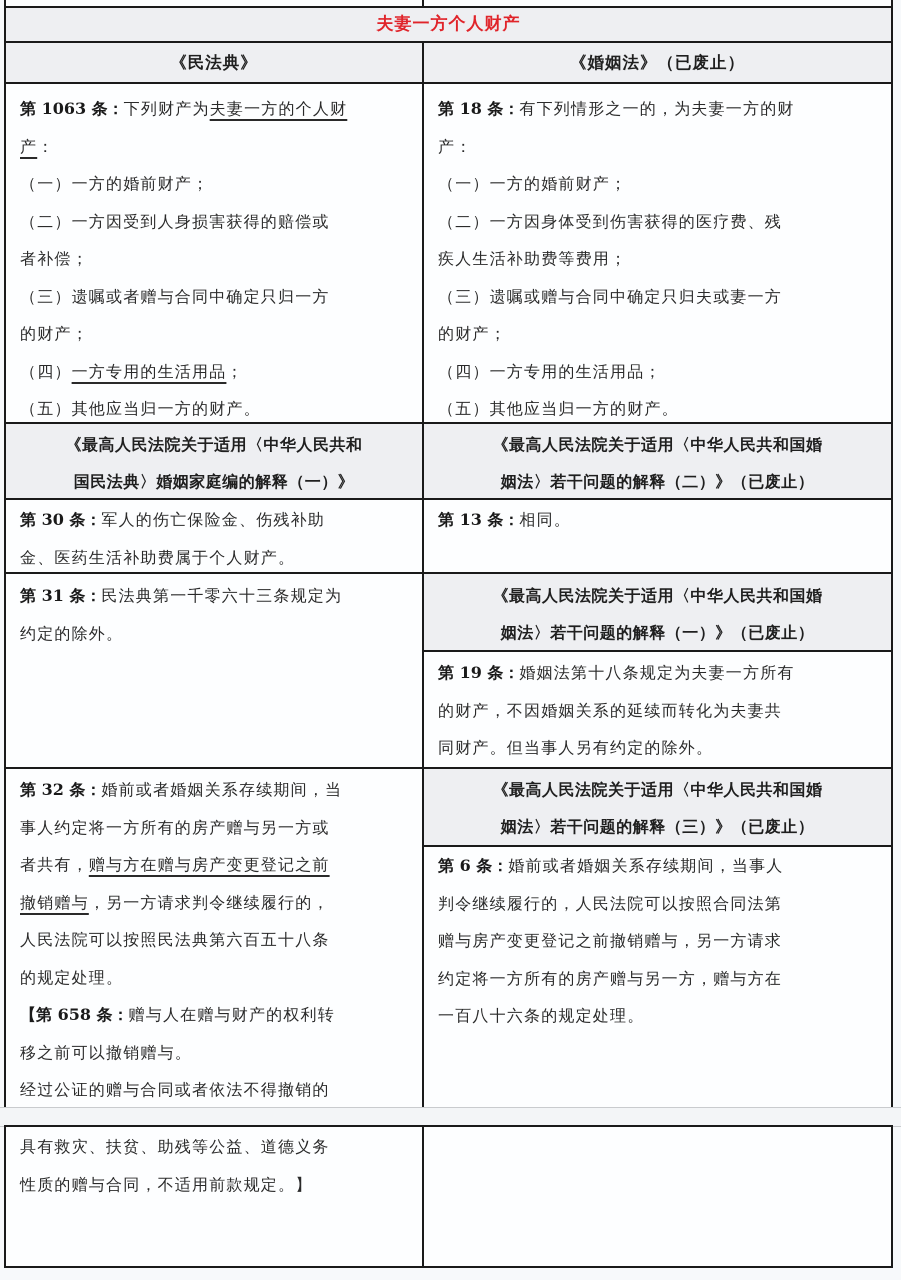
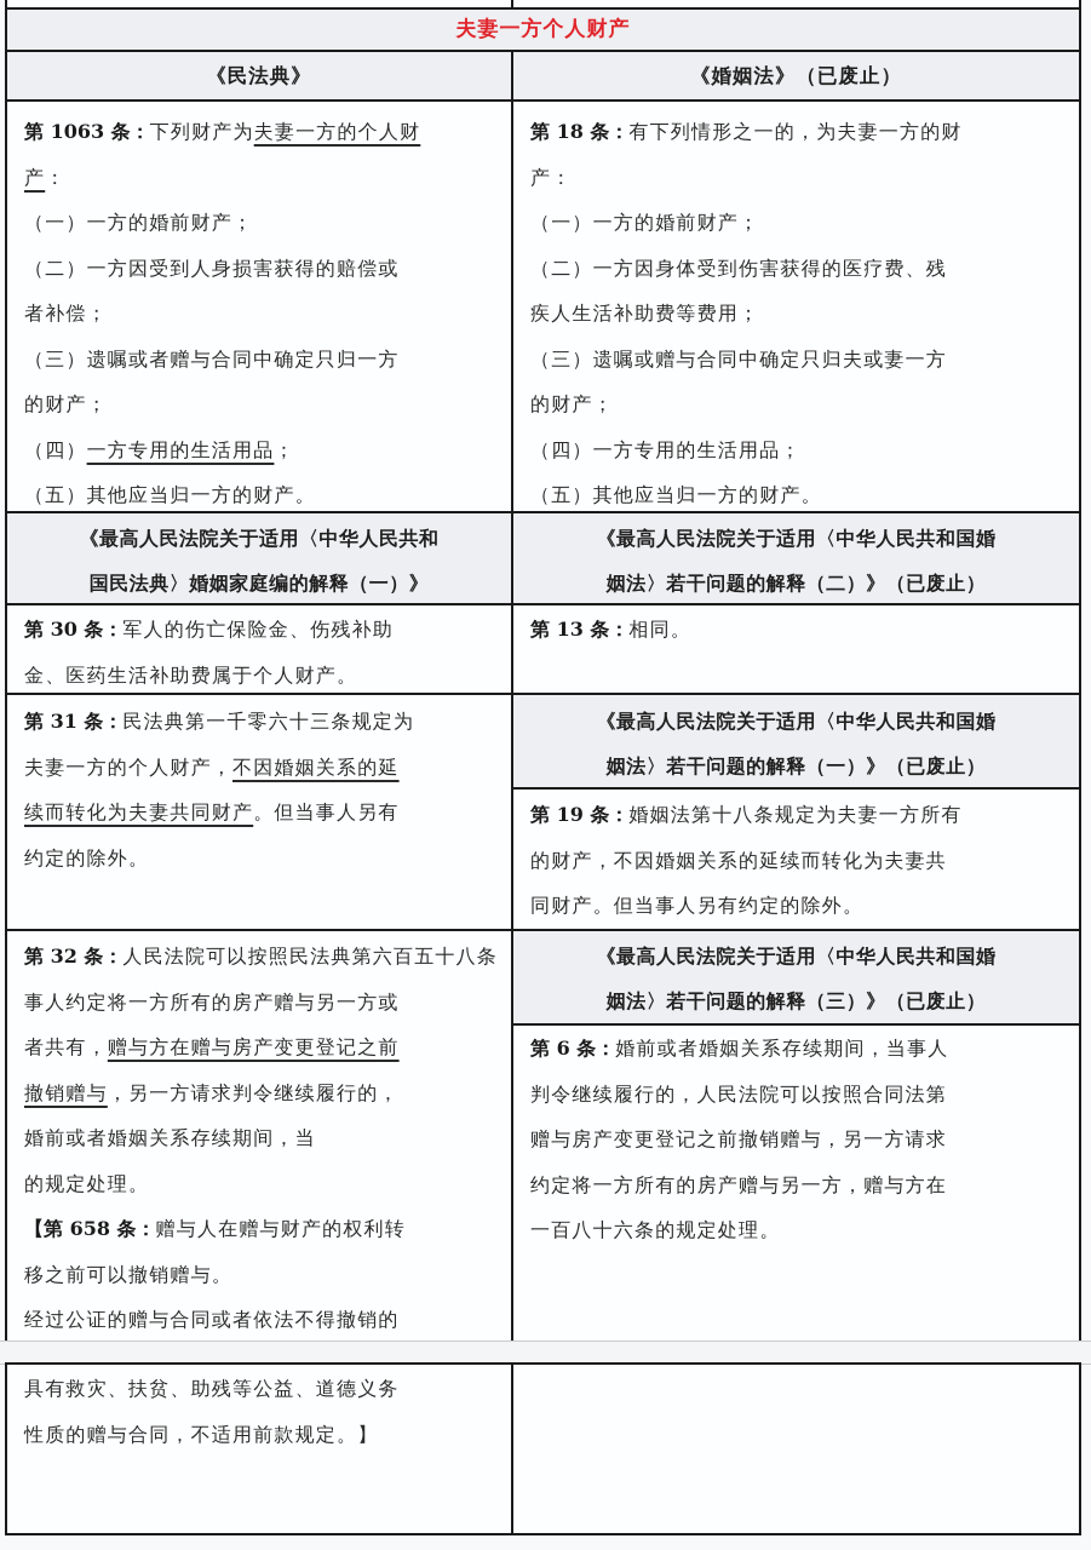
  夫妻一方个人财产
  《民法典》
  《婚姻法》（已废止）
  第 1063 条：下列财产为夫妻一方的个人财
  产：
  （一）一方的婚前财产；
  （二）一方因受到人身损害获得的赔偿或
  者补偿；
  （三）遗嘱或者赠与合同中确定只归一方
  的财产；
  （四）一方专用的生活用品；
  （五）其他应当归一方的财产。
  第 18 条：有下列情形之一的，为夫妻一方的财
  产：
  （一）一方的婚前财产；
  （二）一方因身体受到伤害获得的医疗费、残
  疾人生活补助费等费用；
  （三）遗嘱或赠与合同中确定只归夫或妻一方
  的财产；
  （四）一方专用的生活用品；
  （五）其他应当归一方的财产。
  《最高人民法院关于适用〈中华人民共和
  国民法典〉婚姻家庭编的解释（一）》
  《最高人民法院关于适用〈中华人民共和国婚
  姻法〉若干问题的解释（二）》（已废止）
  第 30 条：军人的伤亡保险金、伤残补助
  金、医药生活补助费属于个人财产。
  第 13 条：相同。
  第 31 条：民法典第一千零六十三条规定为
+ 夫妻一方的个人财产，不因婚姻关系的延
+ 续而转化为夫妻共同财产。但当事人另有
  约定的除外。
  《最高人民法院关于适用〈中华人民共和国婚
  姻法〉若干问题的解释（一）》（已废止）
  第 19 条：婚姻法第十八条规定为夫妻一方所有
  的财产，不因婚姻关系的延续而转化为夫妻共
  同财产。但当事人另有约定的除外。
- 第 32 条：婚前或者婚姻关系存续期间，当
+ 第 32 条：人民法院可以按照民法典第六百五十八条
  事人约定将一方所有的房产赠与另一方或
  者共有，赠与方在赠与房产变更登记之前
  撤销赠与，另一方请求判令继续履行的，
- 人民法院可以按照民法典第六百五十八条
+ 婚前或者婚姻关系存续期间，当
  的规定处理。
  【第 658 条：赠与人在赠与财产的权利转
  移之前可以撤销赠与。
  经过公证的赠与合同或者依法不得撤销的
  《最高人民法院关于适用〈中华人民共和国婚
  姻法〉若干问题的解释（三）》（已废止）
  第 6 条：婚前或者婚姻关系存续期间，当事人
  判令继续履行的，人民法院可以按照合同法第
  赠与房产变更登记之前撤销赠与，另一方请求
  约定将一方所有的房产赠与另一方，赠与方在
  一百八十六条的规定处理。
  具有救灾、扶贫、助残等公益、道德义务
  性质的赠与合同，不适用前款规定。】
